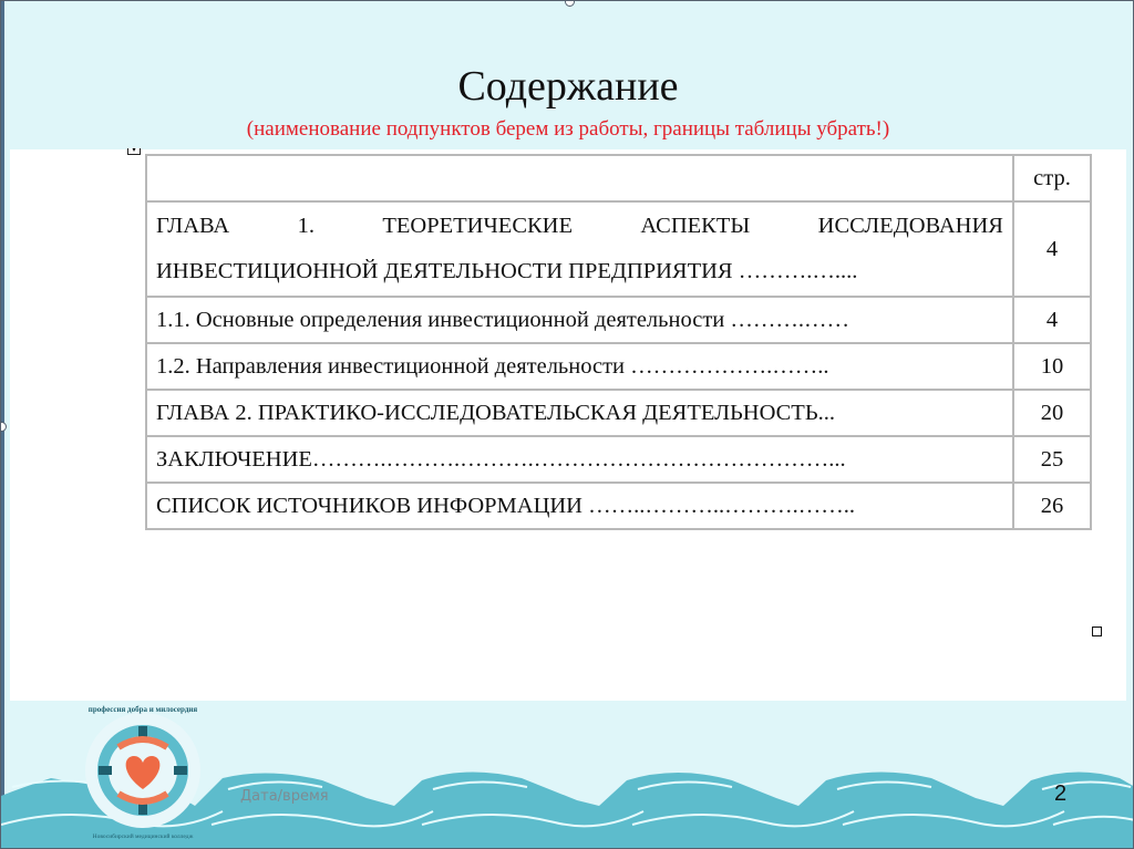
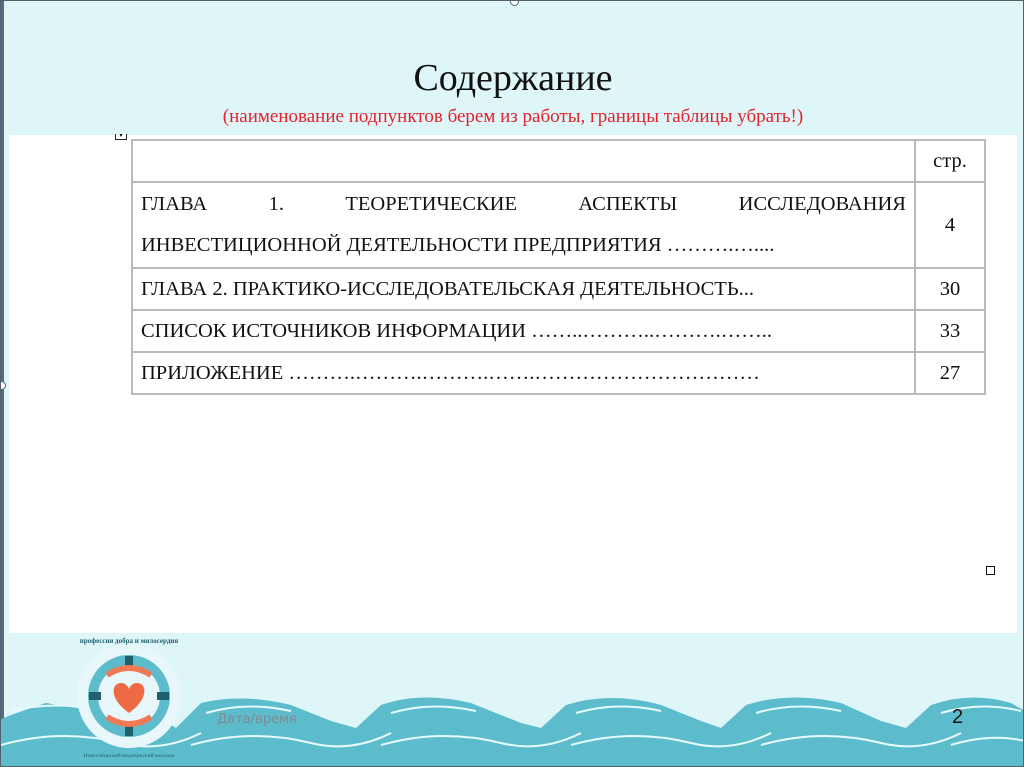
  Содержание
  (наименование подпунктов берем из работы, границы таблицы убрать!)
  	стр.
  ГЛАВА 1. ТЕОРЕТИЧЕСКИЕ АСПЕКТЫ ИССЛЕДОВАНИЯ ИНВЕСТИЦИОННОЙ ДЕЯТЕЛЬНОСТИ ПРЕДПРИЯТИЯ ……….…....	4
- 1.1. Основные определения инвестиционной деятельности ……….……	4
- 1.2. Направления инвестиционной деятельности ……………….……..	10
- ГЛАВА 2. ПРАКТИКО-ИССЛЕДОВАТЕЛЬСКАЯ ДЕЯТЕЛЬНОСТЬ...	20
+ ГЛАВА 2. ПРАКТИКО-ИССЛЕДОВАТЕЛЬСКАЯ ДЕЯТЕЛЬНОСТЬ...	30
- ЗАКЛЮЧЕНИЕ……….……….……….…………………………………...	25
- СПИСОК ИСТОЧНИКОВ ИНФОРМАЦИИ ……..………..……….……..	26
+ СПИСОК ИСТОЧНИКОВ ИНФОРМАЦИИ ……..………..……….……..	33
+ ПРИЛОЖЕНИЕ ……….……….……….…….……………………………	27
  профессия добра и милосердия
  Дата/время
  2
